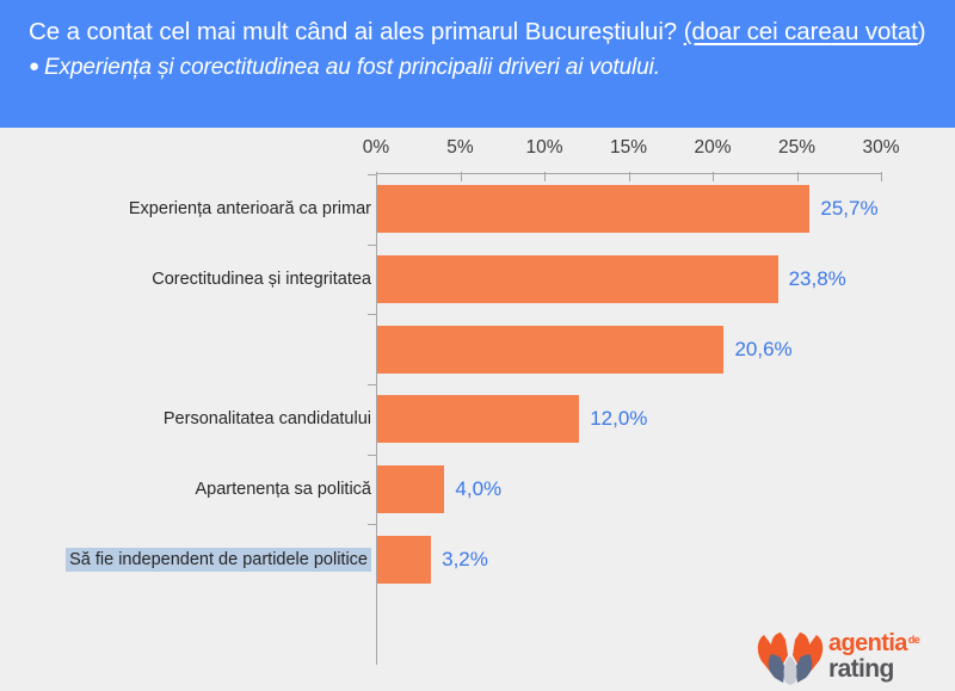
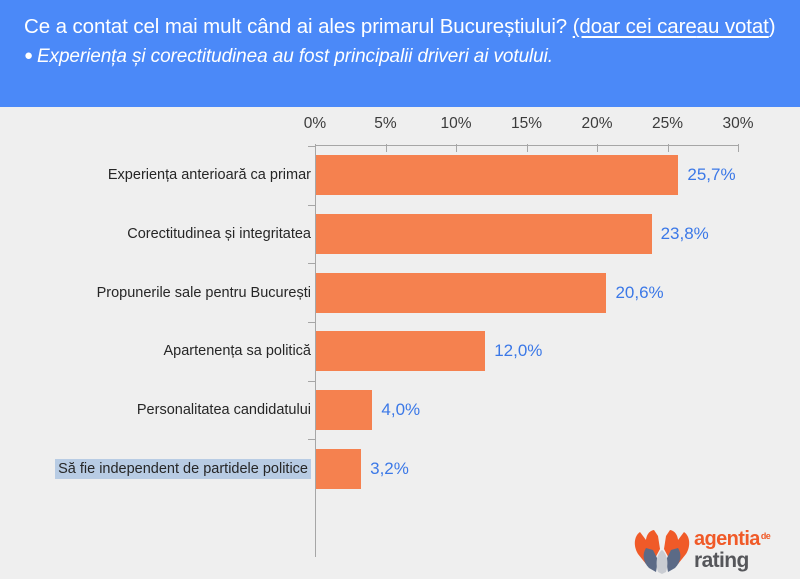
  Ce a contat cel mai mult când ai ales primarul Bucureștiului? (doar cei careau votat)
  ● Experiența și corectitudinea au fost principalii driveri ai votului.
  0%
  5%
  10%
  15%
  20%
  25%
  30%
  Experiența anterioară ca primar
  25,7%
  Corectitudinea și integritatea
  23,8%
+ Propunerile sale pentru București
  20,6%
- Personalitatea candidatului
+ Apartenența sa politică
  12,0%
- Apartenența sa politică
+ Personalitatea candidatului
  4,0%
  Să fie independent de partidele politice
  3,2%
  agentiade
  rating
